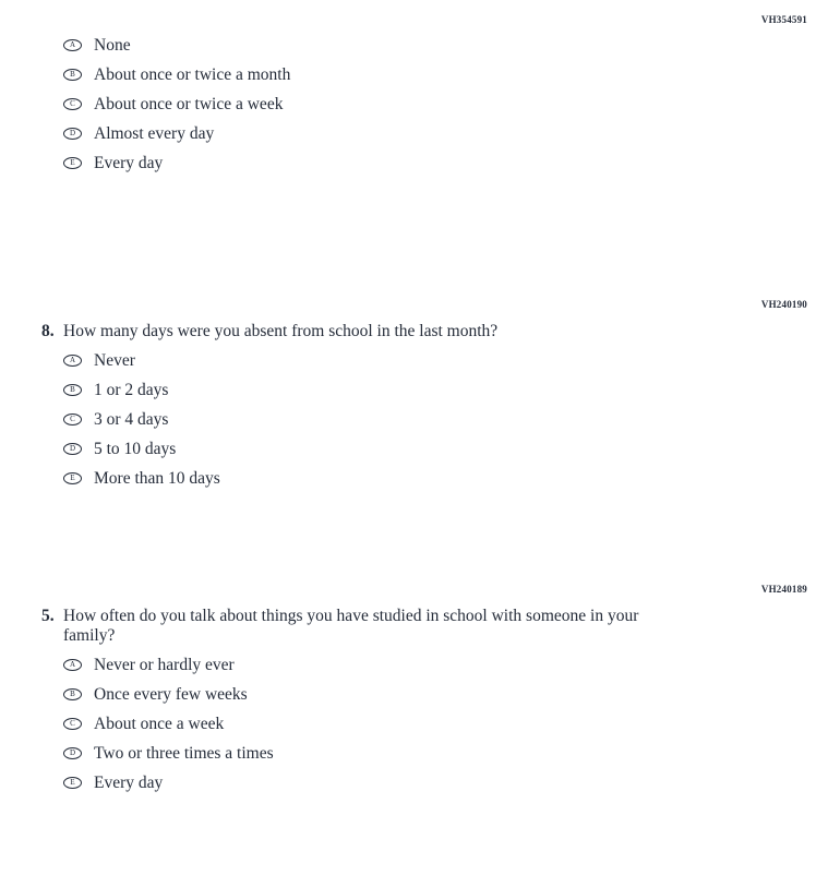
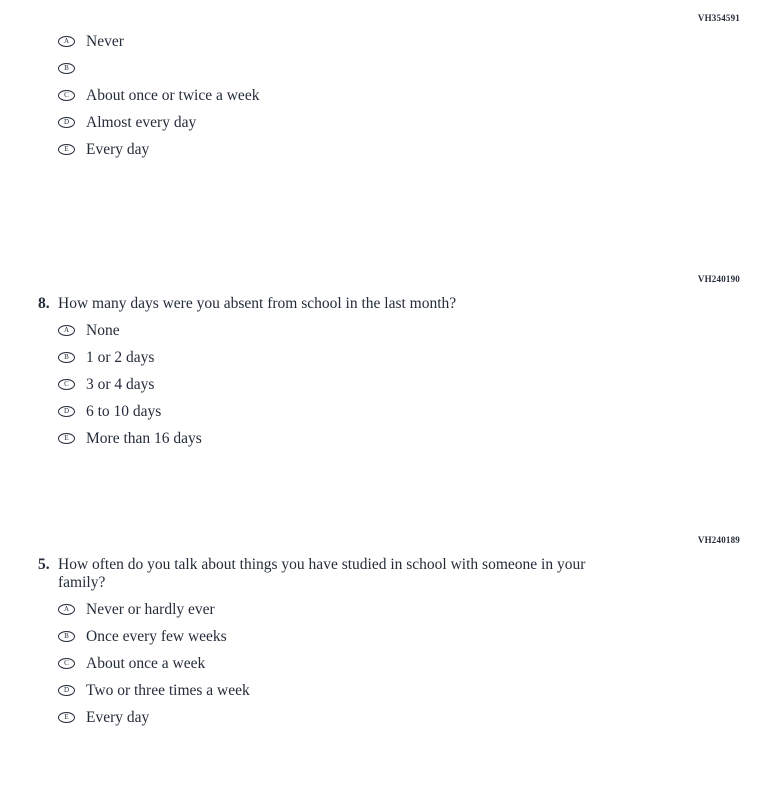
  VH354591
  A
- None
+ Never
  B
- About once or twice a month
  C
  About once or twice a week
  D
  Almost every day
  E
  Every day
  VH240190
  8.
  How many days were you absent from school in the last month?
  A
- Never
+ None
  B
  1 or 2 days
  C
  3 or 4 days
  D
- 5 to 10 days
+ 6 to 10 days
  E
- More than 10 days
+ More than 16 days
  VH240189
  5.
  How often do you talk about things you have studied in school with someone in your family?
  A
  Never or hardly ever
  B
  Once every few weeks
  C
  About once a week
  D
- Two or three times a times
+ Two or three times a week
  E
  Every day
